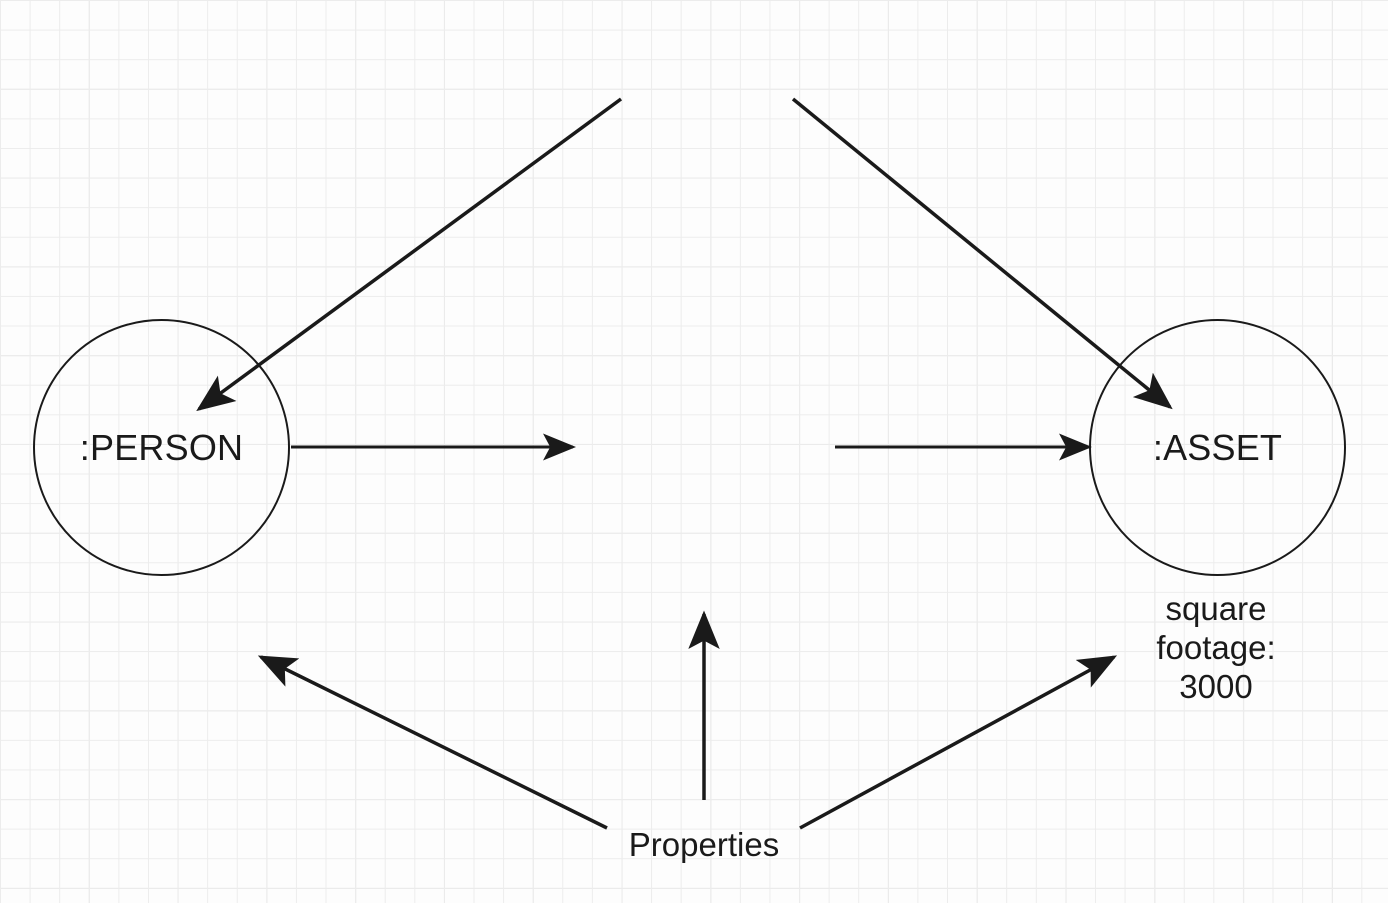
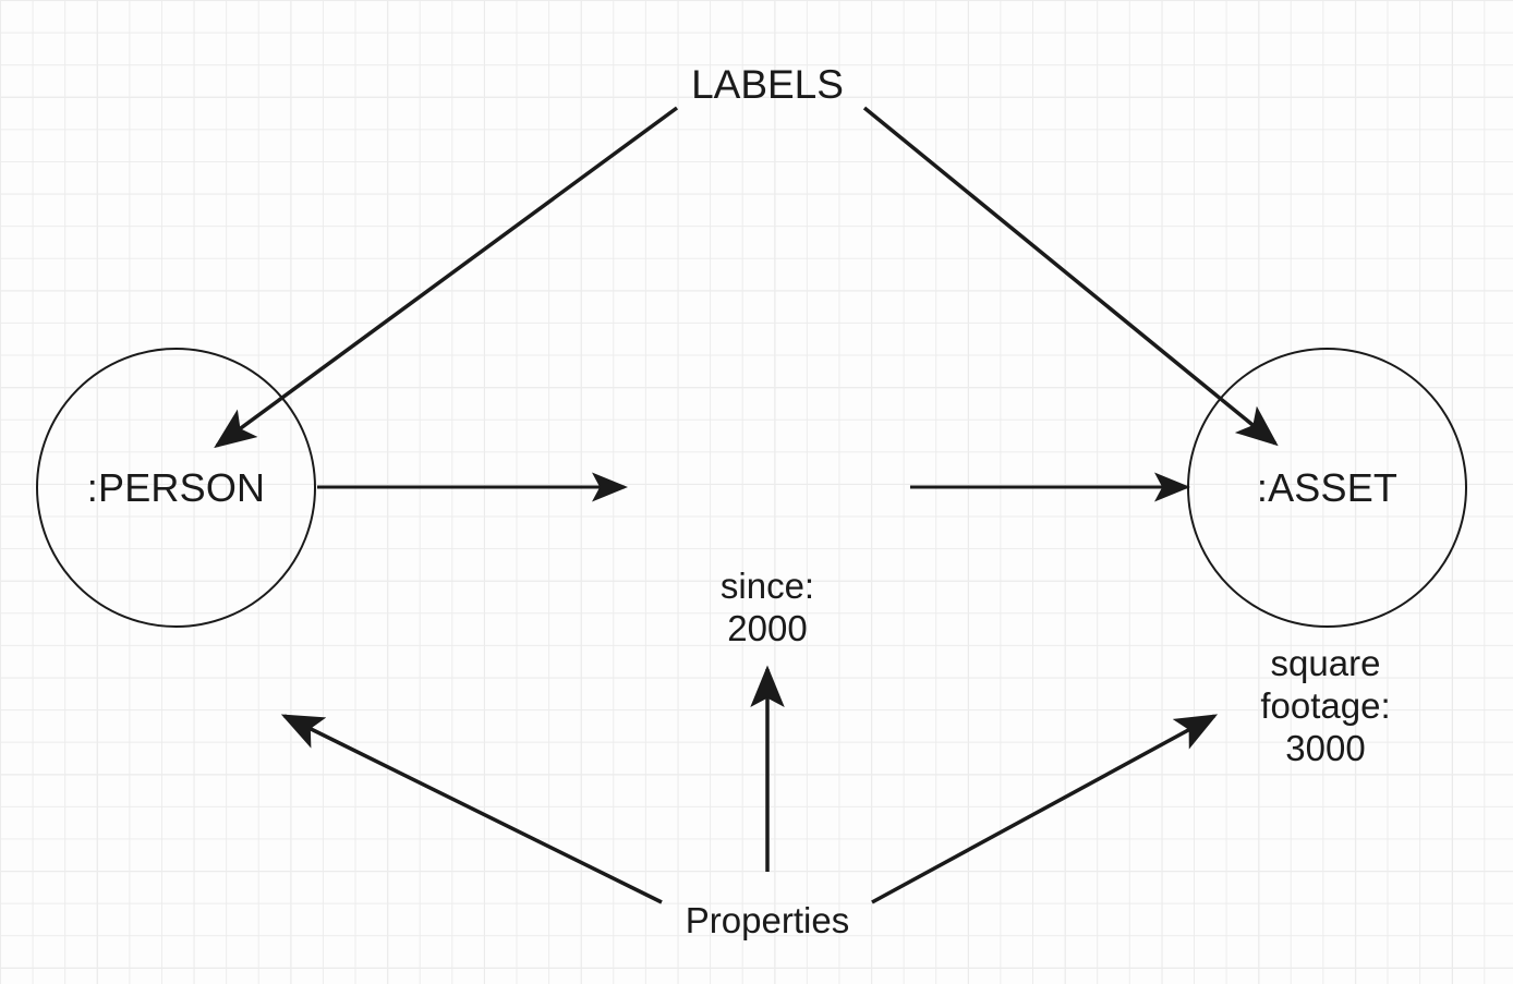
  :PERSON
  :ASSET
+ LABELS
+ since:
+ 2000
  square
  footage:
  3000
  Properties
